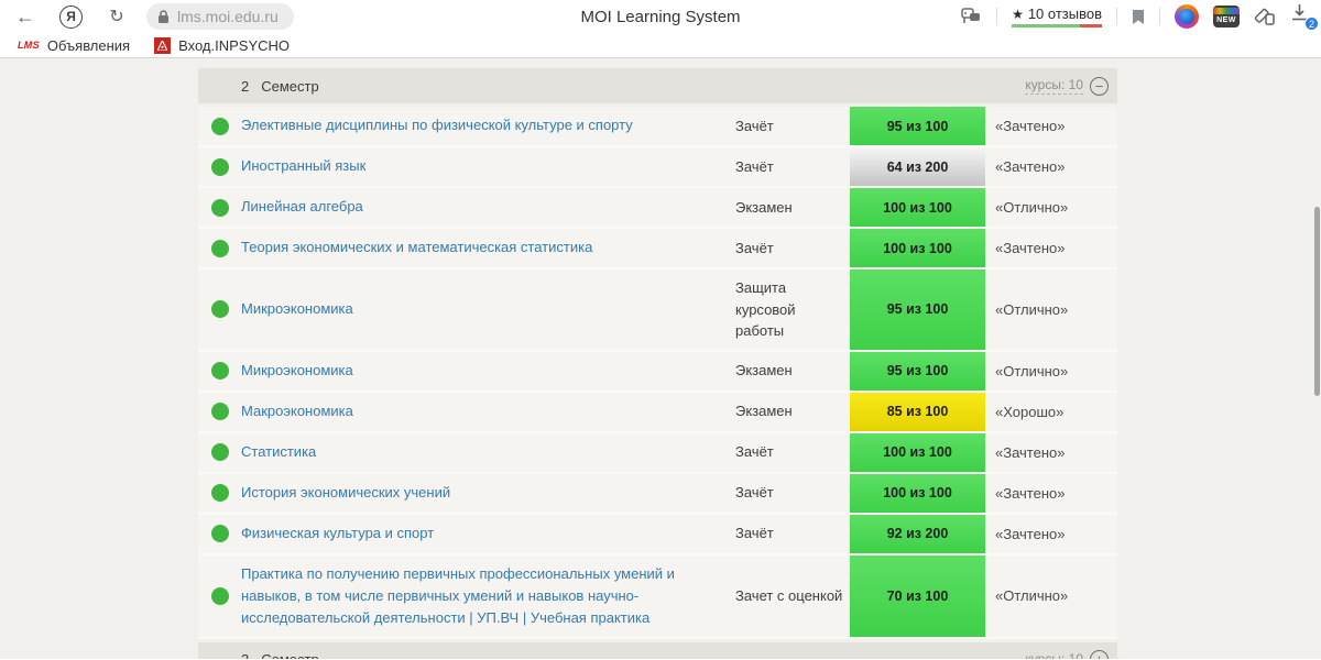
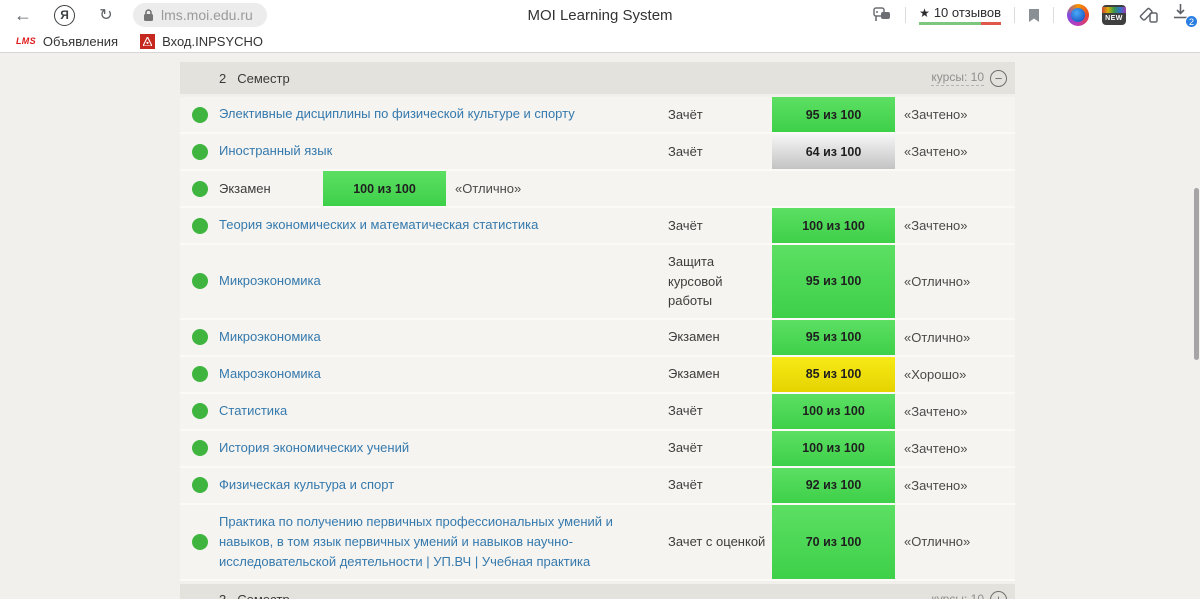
  ←
  Я
  ↻
  lms.moi.edu.ru
  MOI Learning System
  ★
  10 отзывов
  2
  LMS
  Объявления
  Вход.INPSYCHO
  2
  Семестр
  курсы: 10
  −
  Элективные дисциплины по физической культуре и спорту
  Зачёт
  95 из 100
  «Зачтено»
  Иностранный язык
  Зачёт
- 64 из 200
+ 64 из 100
  «Зачтено»
- Линейная алгебра
  Экзамен
  100 из 100
  «Отлично»
  Теория экономических и математическая статистика
  Зачёт
  100 из 100
  «Зачтено»
  Микроэкономика
  Защита курсовой работы
  95 из 100
  «Отлично»
  Микроэкономика
  Экзамен
  95 из 100
  «Отлично»
  Макроэкономика
  Экзамен
  85 из 100
  «Хорошо»
  Статистика
  Зачёт
  100 из 100
  «Зачтено»
  История экономических учений
  Зачёт
  100 из 100
  «Зачтено»
  Физическая культура и спорт
  Зачёт
- 92 из 200
+ 92 из 100
  «Зачтено»
- Практика по получению первичных профессиональных умений и навыков, в том числе первичных умений и навыков научно-исследовательской деятельности | УП.ВЧ | Учебная практика
+ Практика по получению первичных профессиональных умений и навыков, в том язык первичных умений и навыков научно-исследовательской деятельности | УП.ВЧ | Учебная практика
  Зачет с оценкой
  70 из 100
  «Отлично»
  курсы: 10
